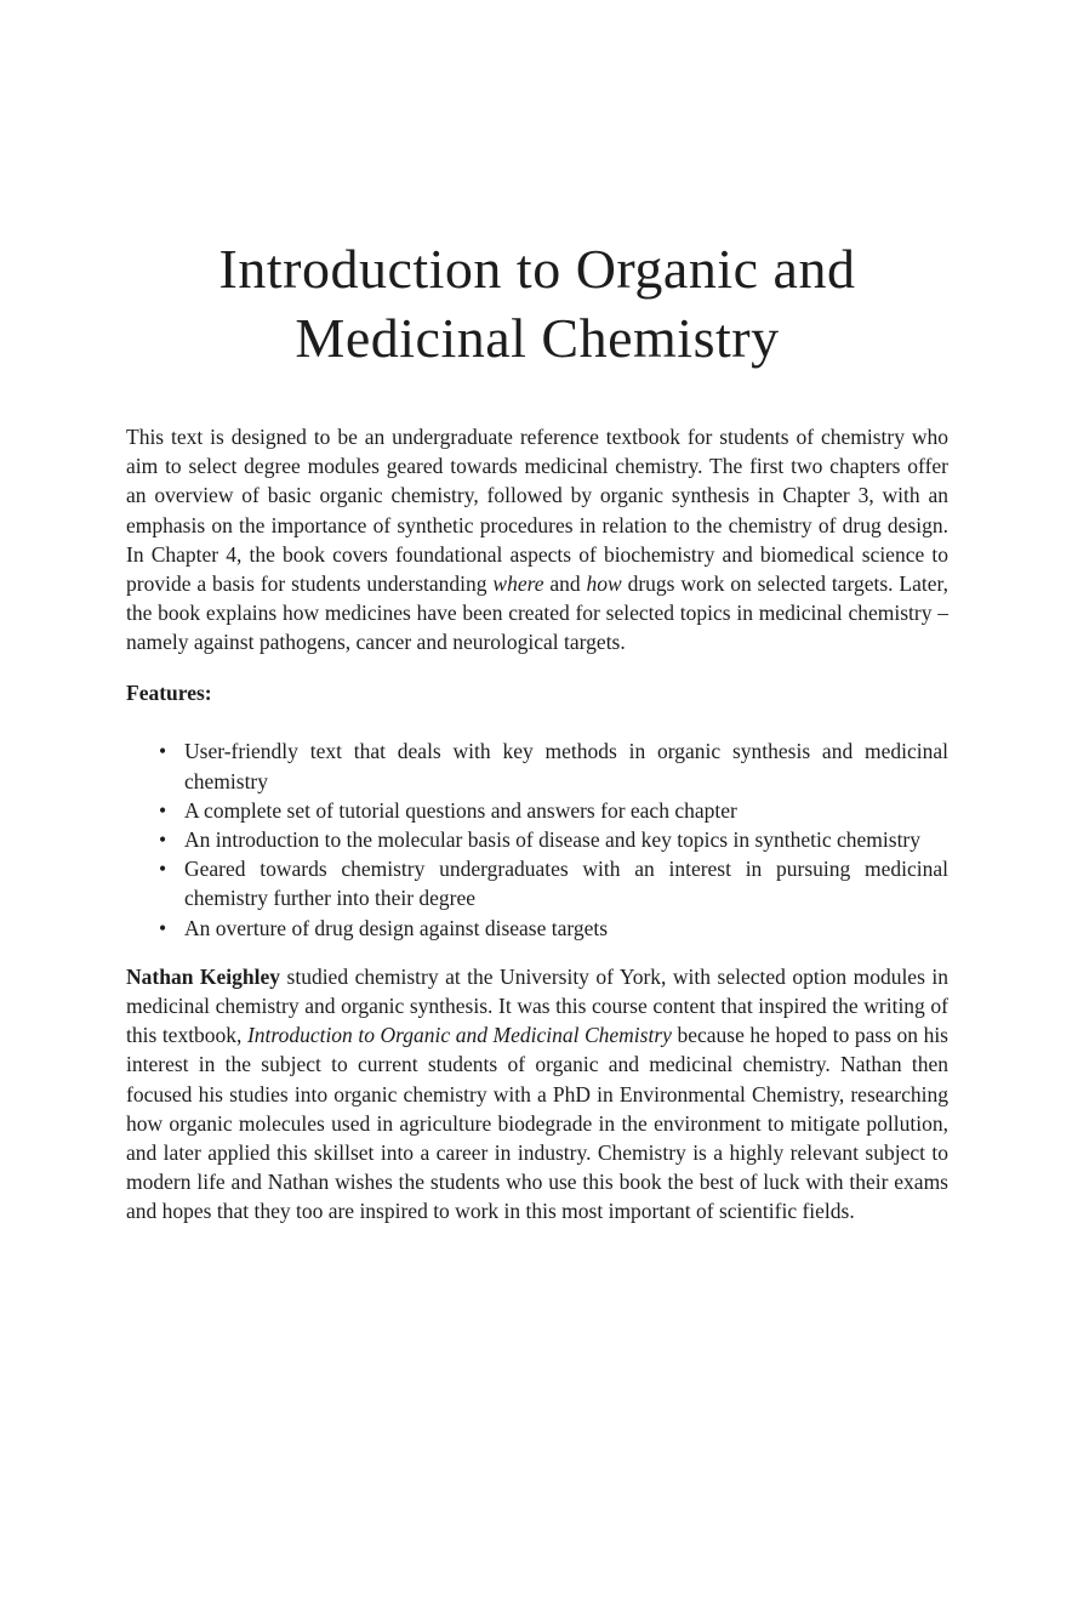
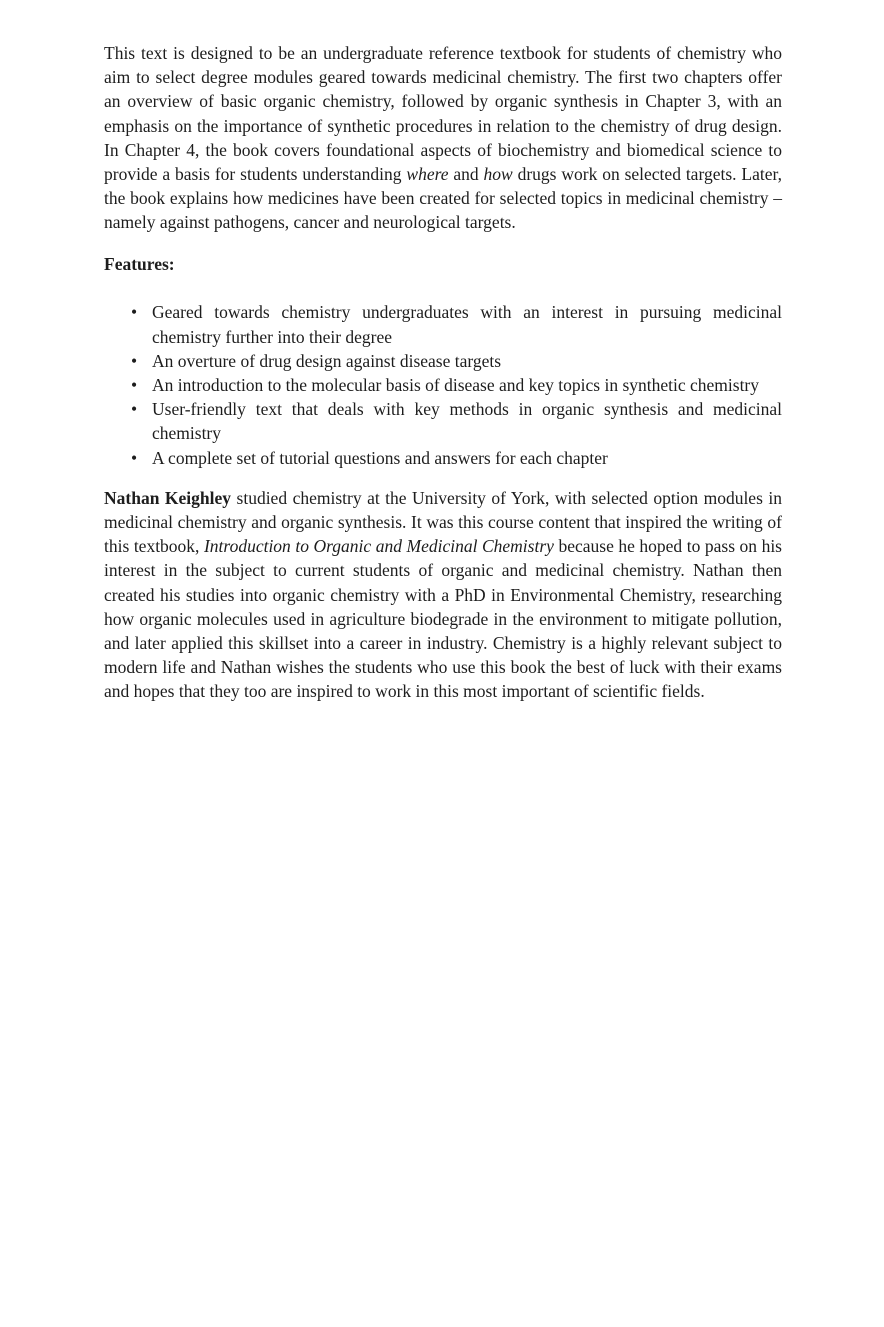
- Introduction to Organic and
- Medicinal Chemistry
  This text is designed to be an undergraduate reference textbook for students of chemistry who aim to select degree modules geared towards medicinal chemistry. The first two chapters offer an overview of basic organic chemistry, followed by organic synthesis in Chapter 3, with an emphasis on the importance of synthetic procedures in relation to the chemistry of drug design. In Chapter 4, the book covers foundational aspects of biochemistry and biomedical science to provide a basis for students understanding where and how drugs work on selected targets. Later, the book explains how medicines have been created for selected topics in medicinal chemistry – namely against pathogens, cancer and neurological targets.
  Features:
- User-friendly text that deals with key methods in organic synthesis and medicinal chemistry
+ Geared towards chemistry undergraduates with an interest in pursuing medicinal chemistry further into their degree
- A complete set of tutorial questions and answers for each chapter
+ An overture of drug design against disease targets
  An introduction to the molecular basis of disease and key topics in synthetic chemistry
- Geared towards chemistry undergraduates with an interest in pursuing medicinal chemistry further into their degree
+ User-friendly text that deals with key methods in organic synthesis and medicinal chemistry
- An overture of drug design against disease targets
+ A complete set of tutorial questions and answers for each chapter
- Nathan Keighley studied chemistry at the University of York, with selected option modules in medicinal chemistry and organic synthesis. It was this course content that inspired the writing of this textbook, Introduction to Organic and Medicinal Chemistry because he hoped to pass on his interest in the subject to current students of organic and medicinal chemistry. Nathan then focused his studies into organic chemistry with a PhD in Environmental Chemistry, researching how organic molecules used in agriculture biodegrade in the environment to mitigate pollution, and later applied this skillset into a career in industry. Chemistry is a highly relevant subject to modern life and Nathan wishes the students who use this book the best of luck with their exams and hopes that they too are inspired to work in this most important of scientific fields.
+ Nathan Keighley studied chemistry at the University of York, with selected option modules in medicinal chemistry and organic synthesis. It was this course content that inspired the writing of this textbook, Introduction to Organic and Medicinal Chemistry because he hoped to pass on his interest in the subject to current students of organic and medicinal chemistry. Nathan then created his studies into organic chemistry with a PhD in Environmental Chemistry, researching how organic molecules used in agriculture biodegrade in the environment to mitigate pollution, and later applied this skillset into a career in industry. Chemistry is a highly relevant subject to modern life and Nathan wishes the students who use this book the best of luck with their exams and hopes that they too are inspired to work in this most important of scientific fields.
